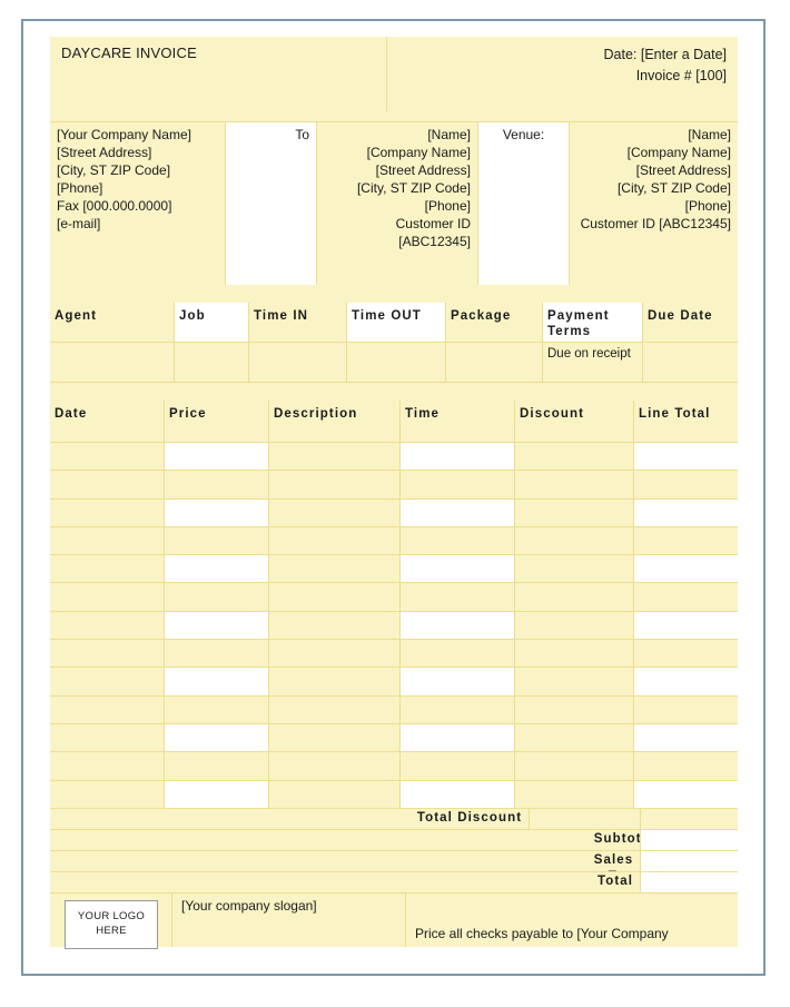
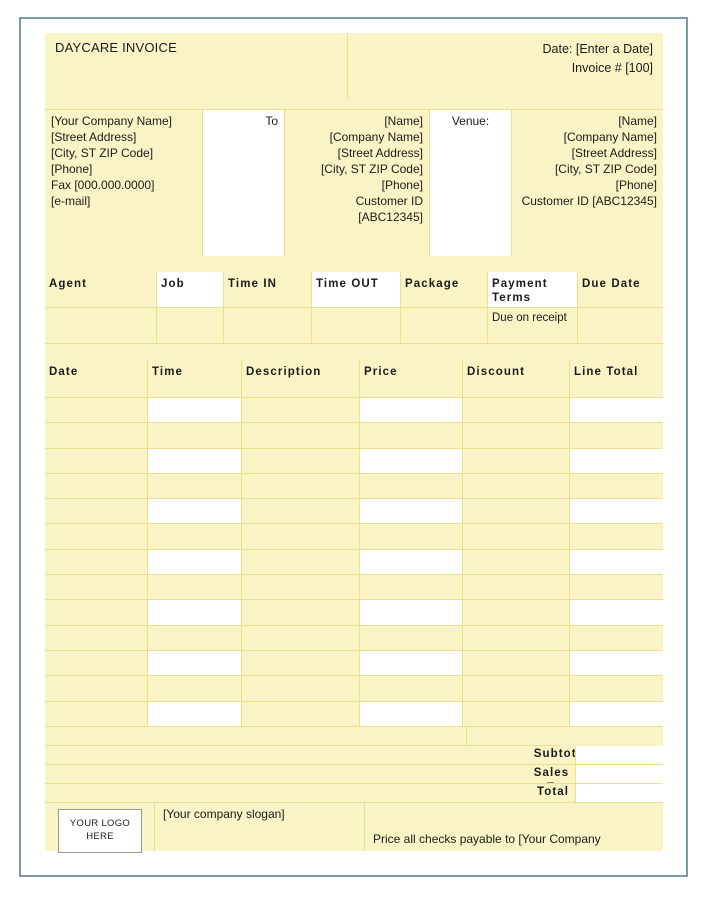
  DAYCARE INVOICE
  Date: [Enter a Date]
  Invoice # [100]
  [Your Company Name]
  [Street Address]
  [City, ST ZIP Code]
  [Phone]
  Fax [000.000.0000]
  [e-mail]
  To
  [Name]
  [Company Name]
  [Street Address]
  [City, ST ZIP Code]
  [Phone]
  Customer ID [ABC12345]
  Venue:
  [Name]
  [Company Name]
  [Street Address]
  [City, ST ZIP Code]
  [Phone]
  Customer ID [ABC12345]
  Agent
  Job
  Time IN
  Time OUT
  Package
  Payment Terms
  Due Date
  Due on receipt
  Date
- Price
+ Time
  Description
- Time
+ Price
  Discount
  Line Total
- Total Discount
  Subtot
  Total
  YOUR LOGO
  HERE
  [Your company slogan]
  Price all checks payable to [Your Company
